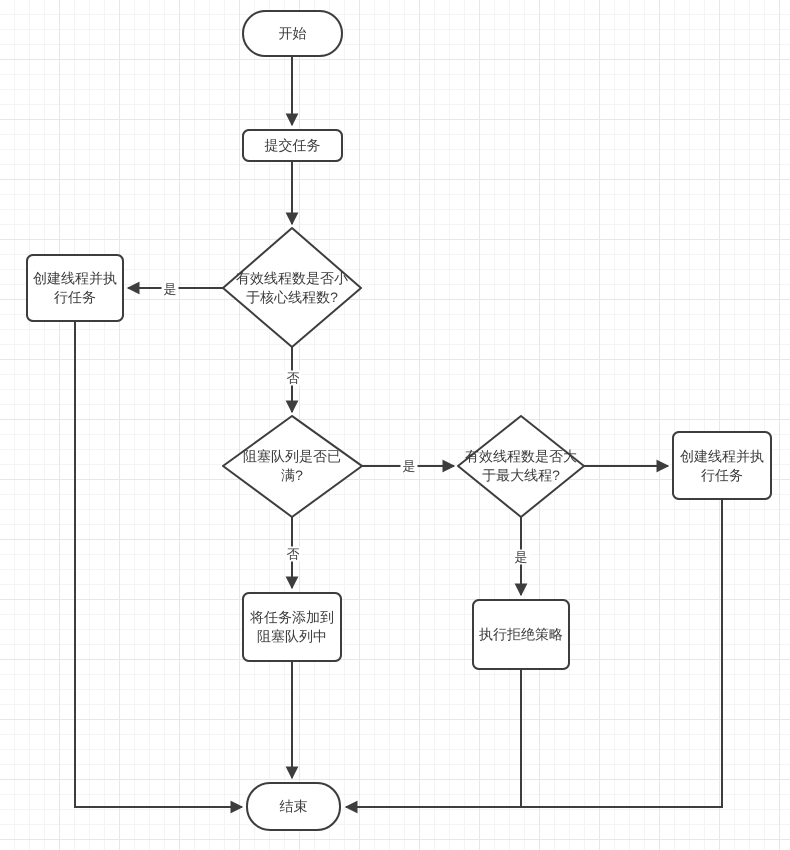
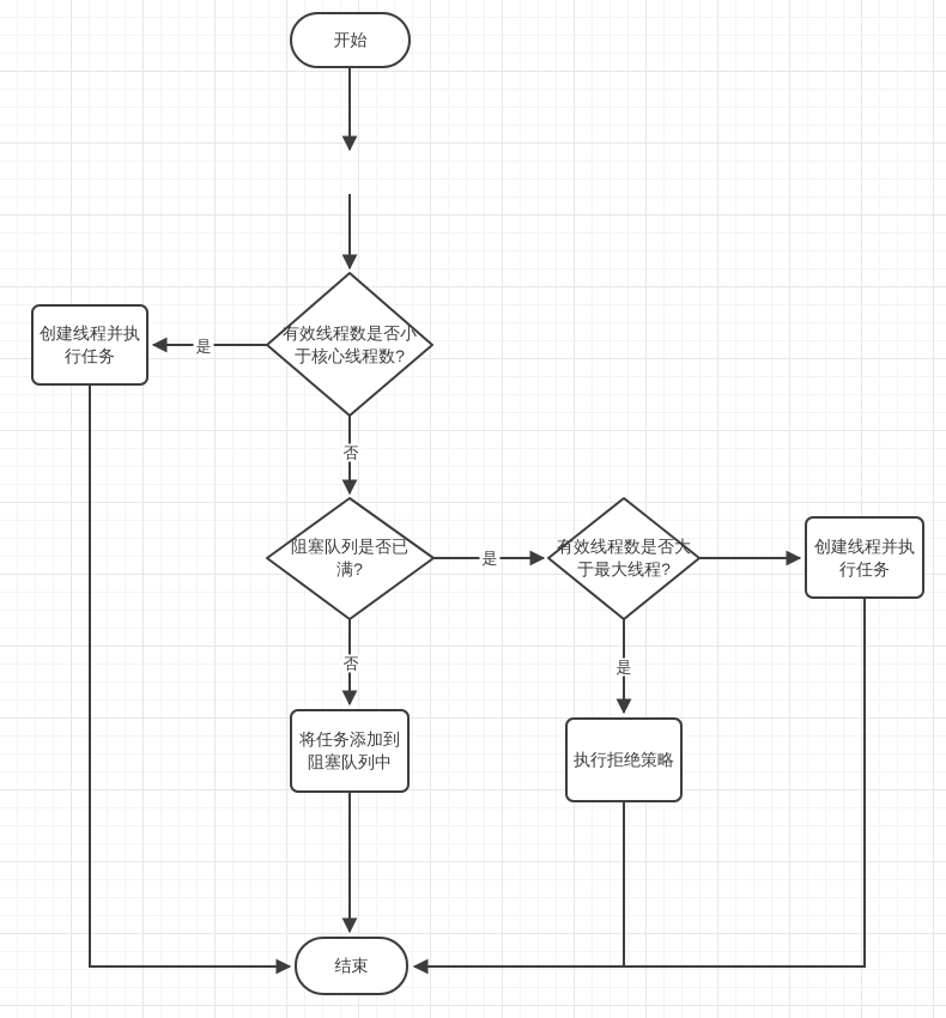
  开始
- 提交任务
  创建线程并执行任务
  创建线程并执行任务
  将任务添加到阻塞队列中
  执行拒绝策略
  结束
  有效线程数是否小于核心线程数?
  阻塞队列是否已满?
  有效线程数是否大于最大线程?
  是
  否
  是
  否
  是
